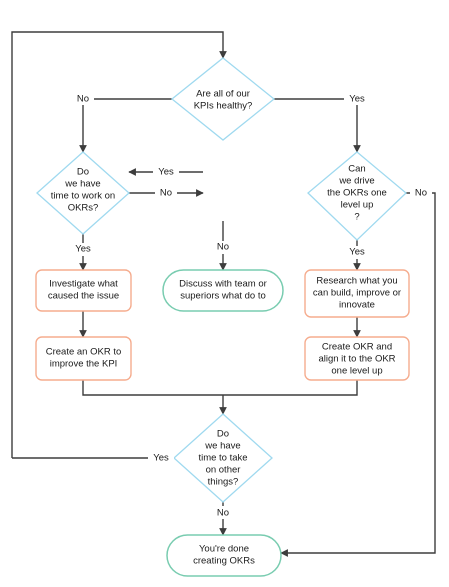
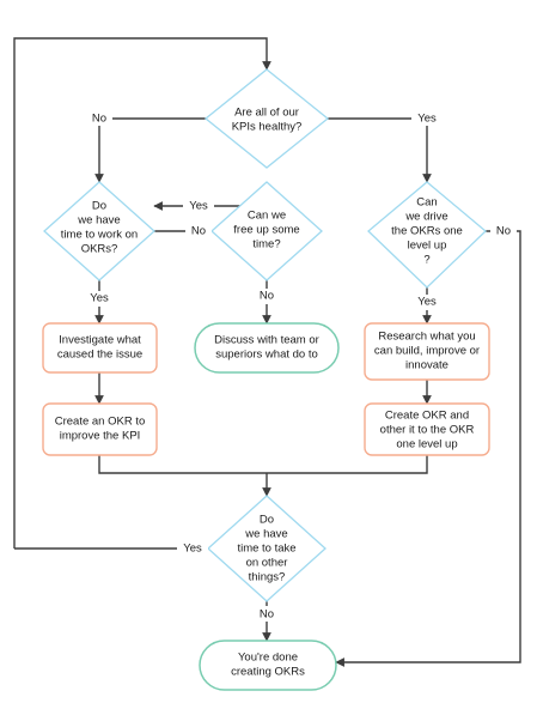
  Are all of our
  KPIs healthy?
  Do
  we have
  time to work on
  OKRs?
+ Can we
+ free up some
+ time?
  Can
  we drive
  the OKRs one
  level up
  ?
  Investigate what
  caused the issue
  Discuss with team or
  superiors what do to
  Research what you
  can build, improve or
  innovate
  Create an OKR to
  improve the KPI
  Create OKR and
- align it to the OKR
+ other it to the OKR
  one level up
  Do
  we have
  time to take
  on other
  things?
  You're done
  creating OKRs
  No
  Yes
  Yes
  No
  Yes
  No
  Yes
  No
  Yes
  No
